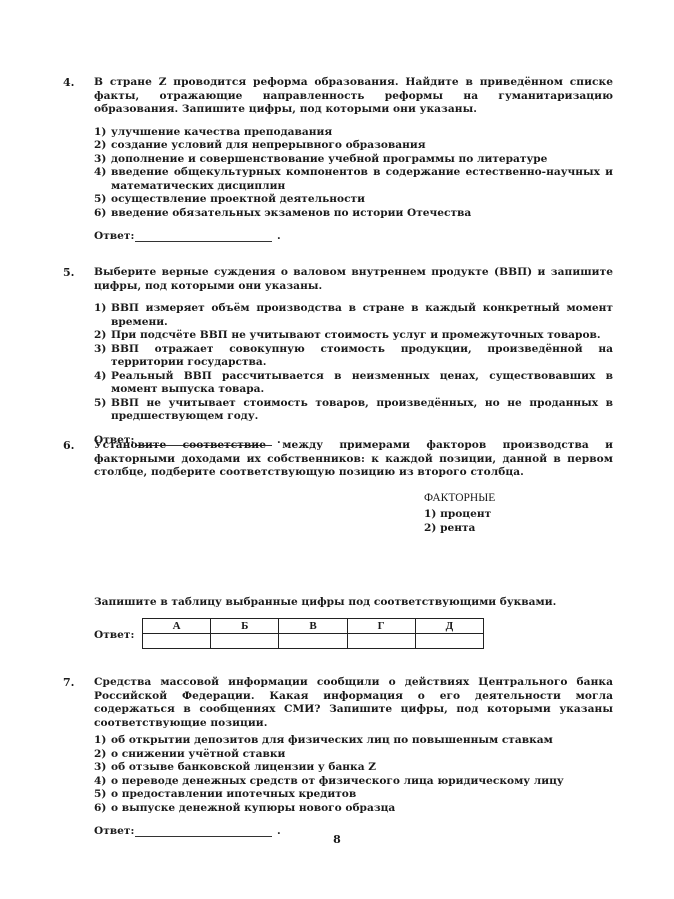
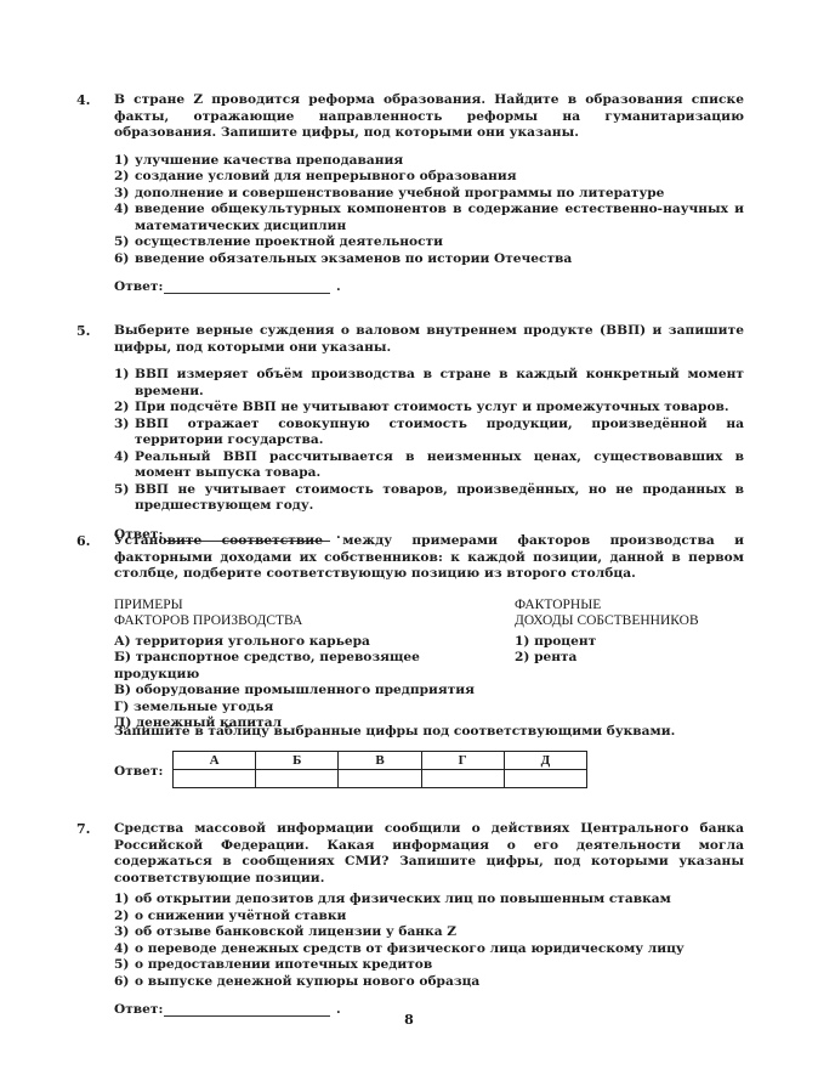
  4.
- В стране Z проводится реформа образования. Найдите в приведённом списке факты, отражающие направленность реформы на гуманитаризацию образования. Запишите цифры, под которыми они указаны.
+ В стране Z проводится реформа образования. Найдите в образования списке факты, отражающие направленность реформы на гуманитаризацию образования. Запишите цифры, под которыми они указаны.
  1)
  улучшение качества преподавания
  2)
  создание условий для непрерывного образования
  3)
  дополнение и совершенствование учебной программы по литературе
  4)
  введение общекультурных компонентов в содержание естественно-научных и математических дисциплин
  5)
  осуществление проектной деятельности
  6)
  введение обязательных экзаменов по истории Отечества
  Ответ:
  .
  5.
  Выберите верные суждения о валовом внутреннем продукте (ВВП) и запишите цифры, под которыми они указаны.
  1)
  ВВП измеряет объём производства в стране в каждый конкретный момент времени.
  2)
  При подсчёте ВВП не учитывают стоимость услуг и промежуточных товаров.
  3)
  ВВП отражает совокупную стоимость продукции, произведённой на территории государства.
  4)
  Реальный ВВП рассчитывается в неизменных ценах, существовавших в момент выпуска товара.
  5)
  ВВП не учитывает стоимость товаров, произведённых, но не проданных в предшествующем году.
  Ответ:
  .
  6.
  Установите соответствие между примерами факторов производства и факторными доходами их собственников: к каждой позиции, данной в первом столбце, подберите соответствующую позицию из второго столбца.
+ ПРИМЕРЫ
+ ФАКТОРОВ ПРОИЗВОДСТВА
+ А) территория угольного карьера
+ Б) транспортное средство, перевозящее продукцию
+ В) оборудование промышленного предприятия
+ Г) земельные угодья
+ Д) денежный капитал
  ФАКТОРНЫЕ
+ ДОХОДЫ СОБСТВЕННИКОВ
  1) процент
  2) рента
  Запишите в таблицу выбранные цифры под соответствующими буквами.
  Ответ:
  А	Б	В	Г	Д
  7.
  Средства массовой информации сообщили о действиях Центрального банка Российской Федерации. Какая информация о его деятельности могла содержаться в сообщениях СМИ? Запишите цифры, под которыми указаны соответствующие позиции.
  1)
  об открытии депозитов для физических лиц по повышенным ставкам
  2)
  о снижении учётной ставки
  3)
  об отзыве банковской лицензии у банка Z
  4)
  о переводе денежных средств от физического лица юридическому лицу
  5)
  о предоставлении ипотечных кредитов
  6)
  о выпуске денежной купюры нового образца
  Ответ:
  .
  8
